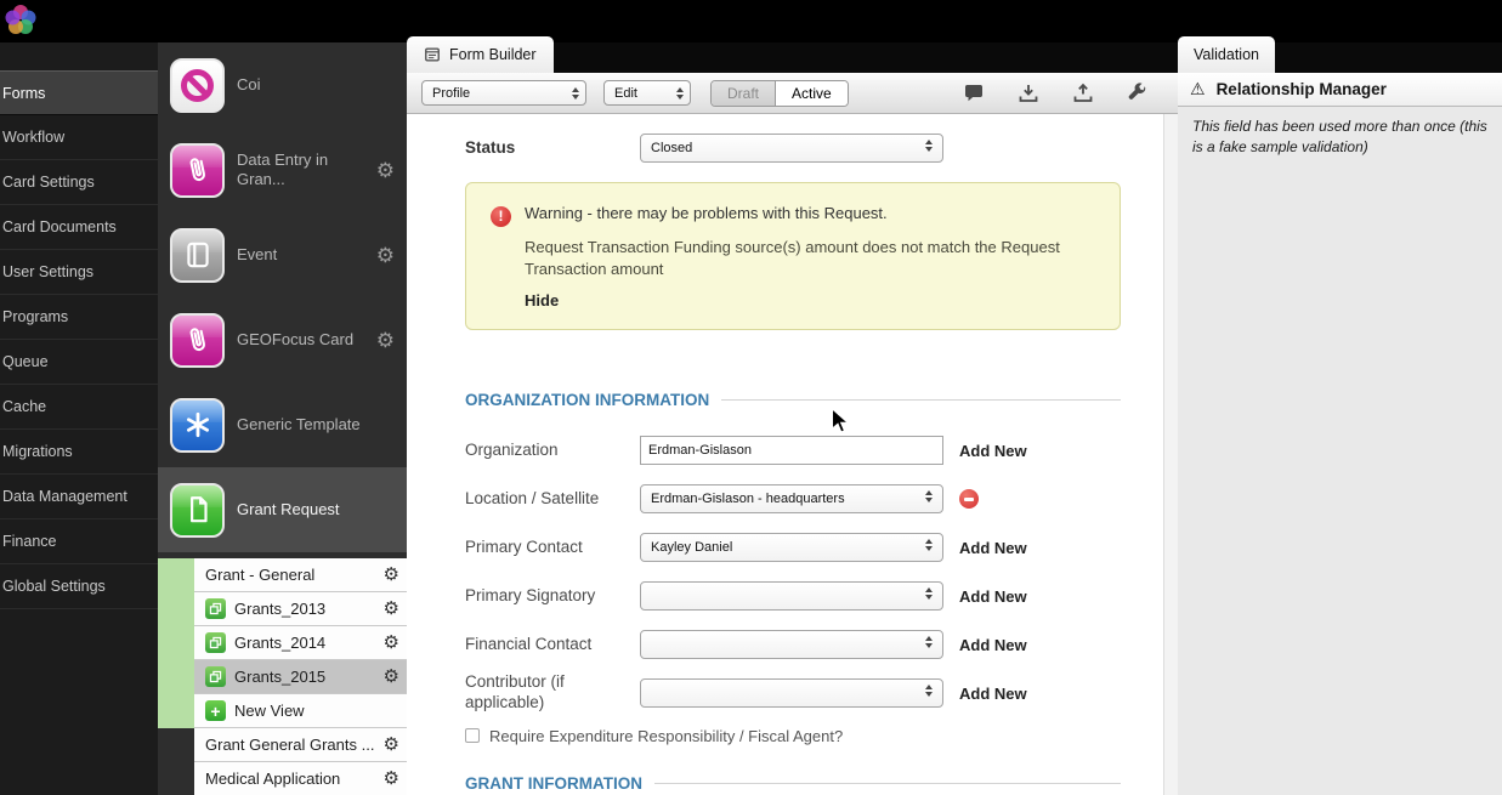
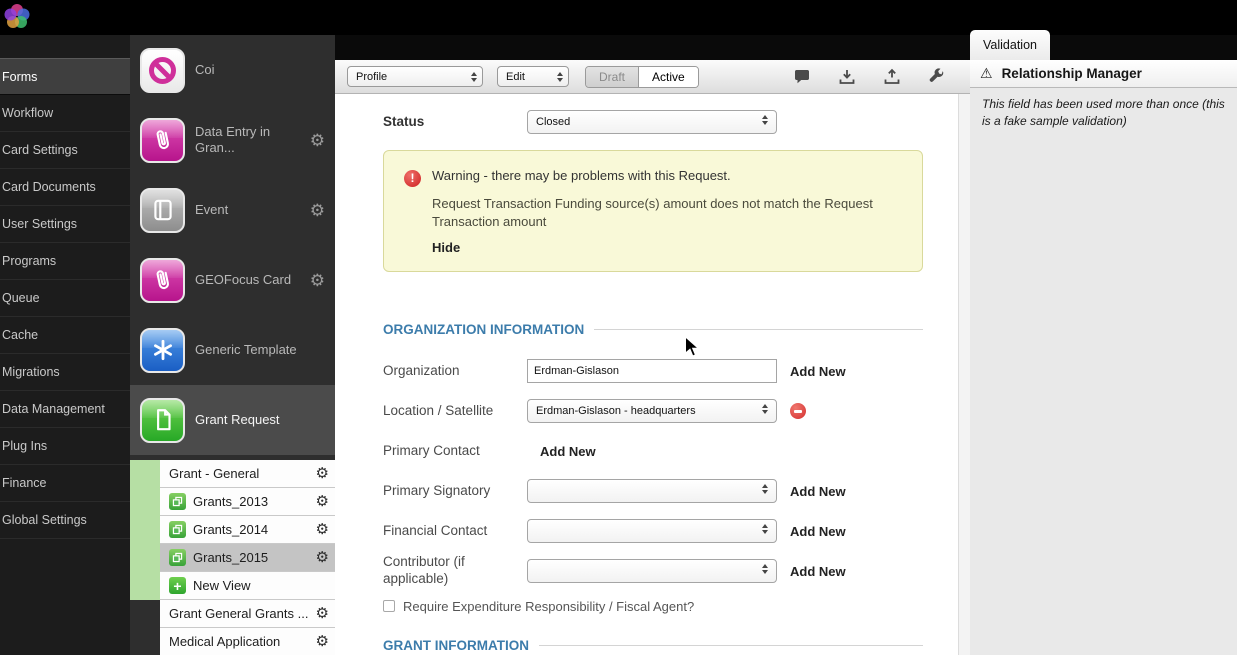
  Forms
  Workflow
  Card Settings
  Card Documents
  User Settings
  Programs
  Queue
  Cache
  Migrations
  Data Management
+ Plug Ins
  Finance
  Global Settings
  Coi
  Data Entry in Gran...
  ⚙
  Event
  ⚙
  GEOFocus Card
  ⚙
  Generic Template
  Grant Request
  Grant - General
  ⚙
  Grants_2013
  ⚙
  Grants_2014
  ⚙
  Grants_2015
  ⚙
  +
  New View
  Grant General Grants ...
  ⚙
  Medical Application
  ⚙
- Form Builder
  Profile
  Edit
  Draft
  Active
  Status
  Closed
  !
  Warning - there may be problems with this Request.
  Request Transaction Funding source(s) amount does not match the Request Transaction amount
  Hide
  ORGANIZATION INFORMATION
  Organization
  Erdman-Gislason
  Add New
  Location / Satellite
  Erdman-Gislason - headquarters
  Primary Contact
- Kayley Daniel
  Add New
  Primary Signatory
  Add New
  Financial Contact
  Add New
  Contributor (if applicable)
  Add New
  Require Expenditure Responsibility / Fiscal Agent?
  GRANT INFORMATION
  Validation
  ⚠
  Relationship Manager
  This field has been used more than once (this is a fake sample validation)
